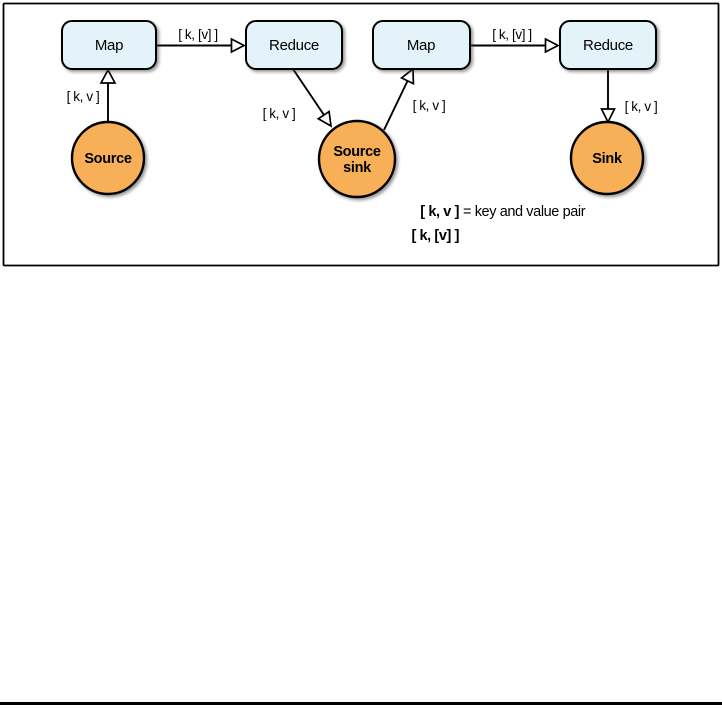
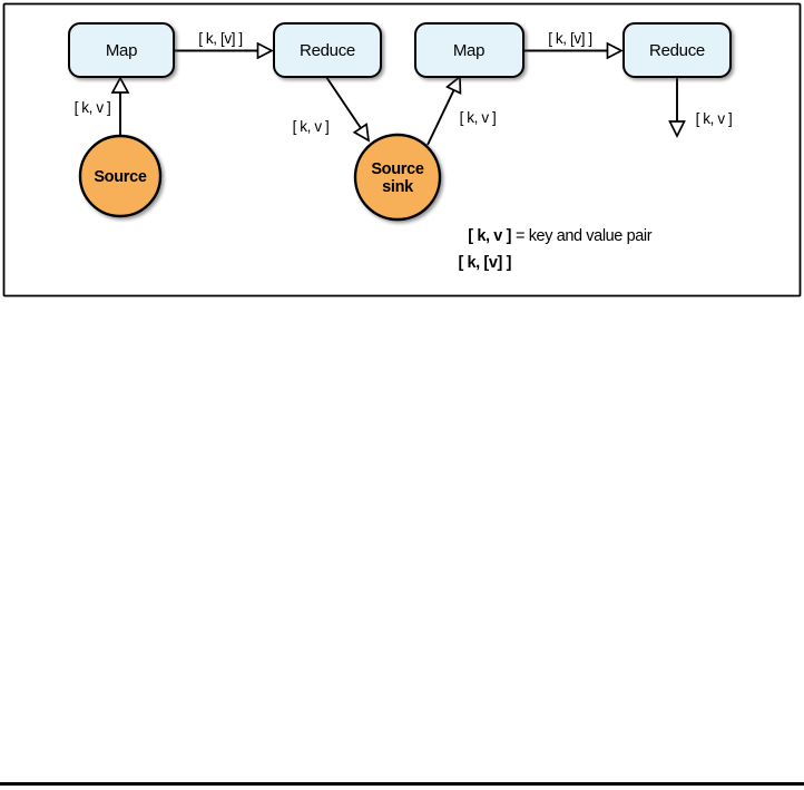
  [ k, v ]
  [ k, [v] ]
  [ k, v ]
  [ k, v ]
  [ k, [v] ]
  [ k, v ]
  Map
  Reduce
  Map
  Reduce
  Source
  Source
  sink
- Sink
  [ k, v ]
  = key and value pair
  [ k, [v] ]
